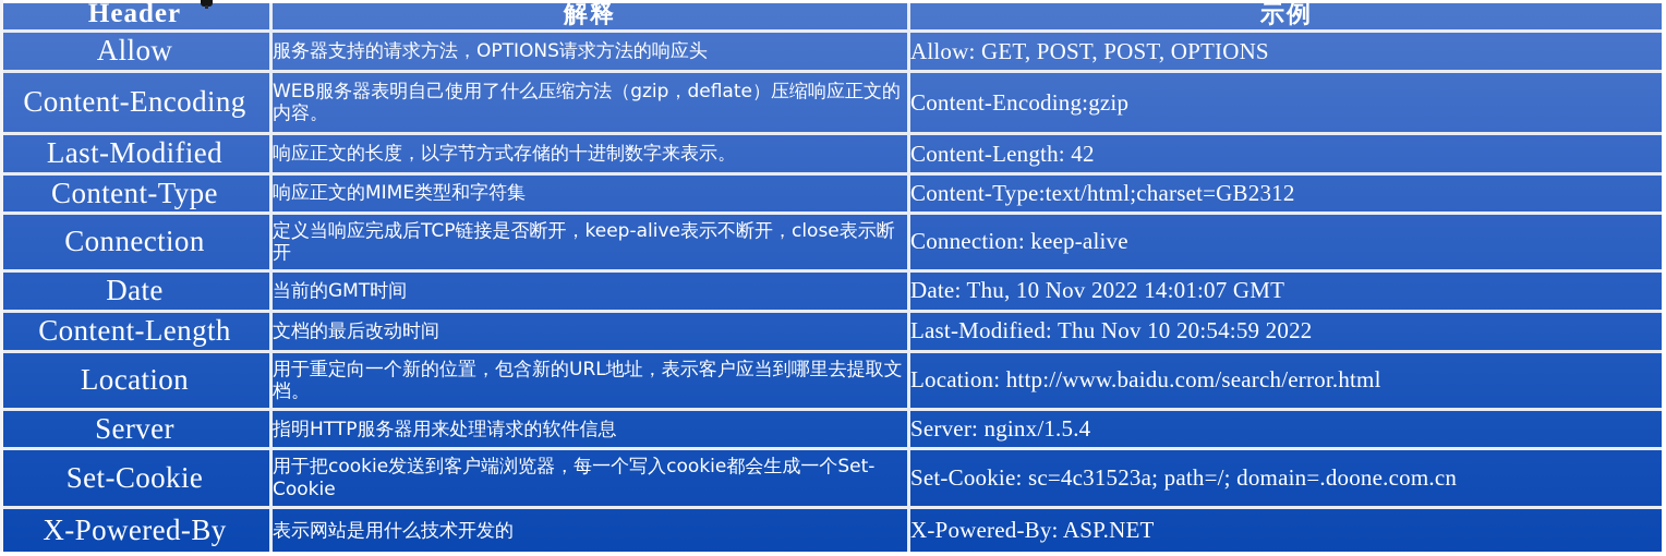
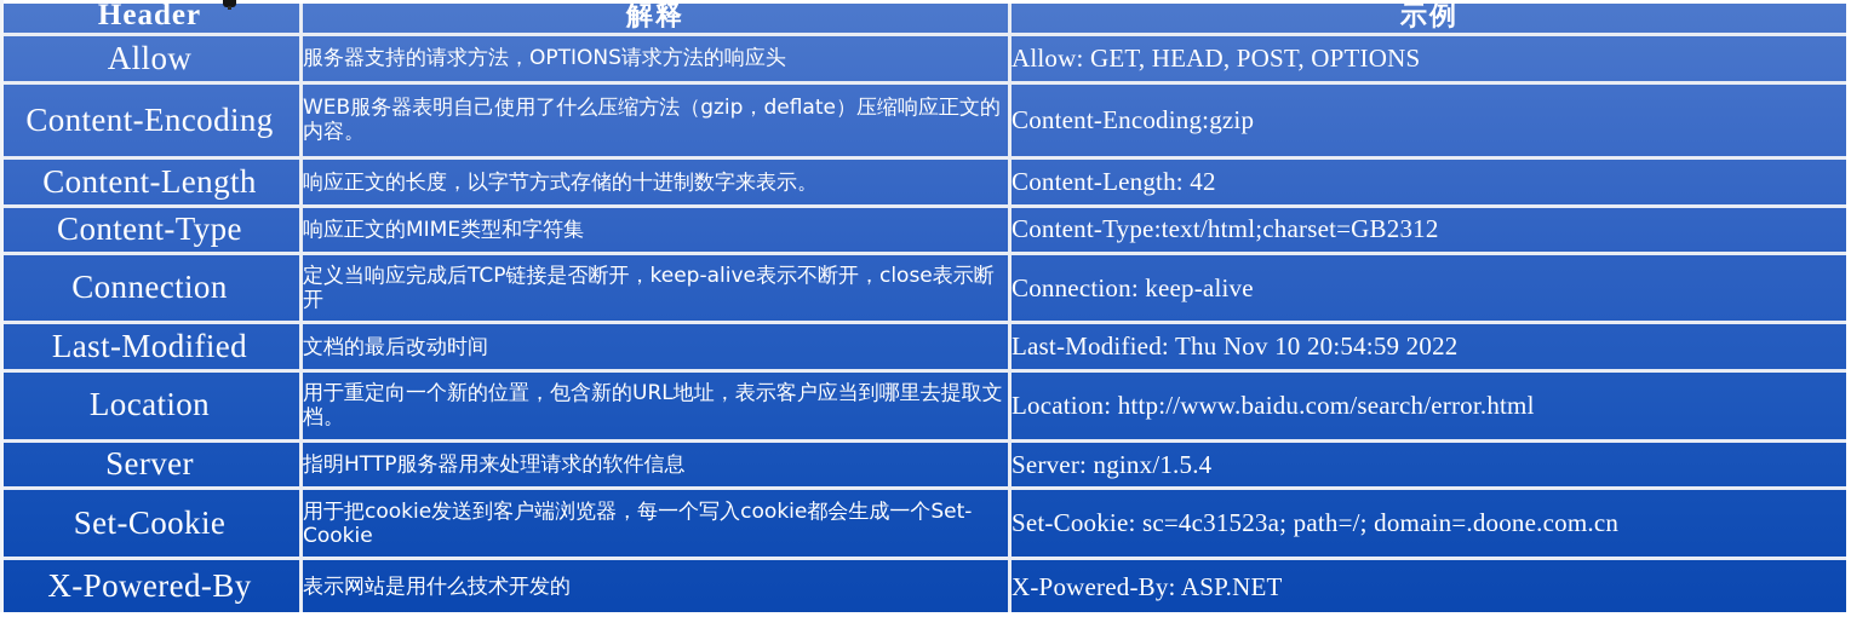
  Header	解释	示例
- Allow	服务器支持的请求方法，OPTIONS请求方法的响应头	Allow: GET, POST, POST, OPTIONS
+ Allow	服务器支持的请求方法，OPTIONS请求方法的响应头	Allow: GET, HEAD, POST, OPTIONS
  Content-Encoding	WEB服务器表明自己使用了什么压缩方法（gzip，deflate）压缩响应正文的内容。	Content-Encoding:gzip
- Last-Modified	响应正文的长度，以字节方式存储的十进制数字来表示。	Content-Length: 42
+ Content-Length	响应正文的长度，以字节方式存储的十进制数字来表示。	Content-Length: 42
  Content-Type	响应正文的MIME类型和字符集	Content-Type:text/html;charset=GB2312
  Connection	定义当响应完成后TCP链接是否断开，keep-alive表示不断开，close表示断开	Connection: keep-alive
- Date	当前的GMT时间	Date: Thu, 10 Nov 2022 14:01:07 GMT
- Content-Length	文档的最后改动时间	Last-Modified: Thu Nov 10 20:54:59 2022
+ Last-Modified	文档的最后改动时间	Last-Modified: Thu Nov 10 20:54:59 2022
  Location	用于重定向一个新的位置，包含新的URL地址，表示客户应当到哪里去提取文档。	Location: http://www.baidu.com/search/error.html
  Server	指明HTTP服务器用来处理请求的软件信息	Server: nginx/1.5.4
  Set-Cookie	用于把cookie发送到客户端浏览器，每一个写入cookie都会生成一个Set-Cookie	Set-Cookie: sc=4c31523a; path=/; domain=.doone.com.cn
  X-Powered-By	表示网站是用什么技术开发的	X-Powered-By: ASP.NET
